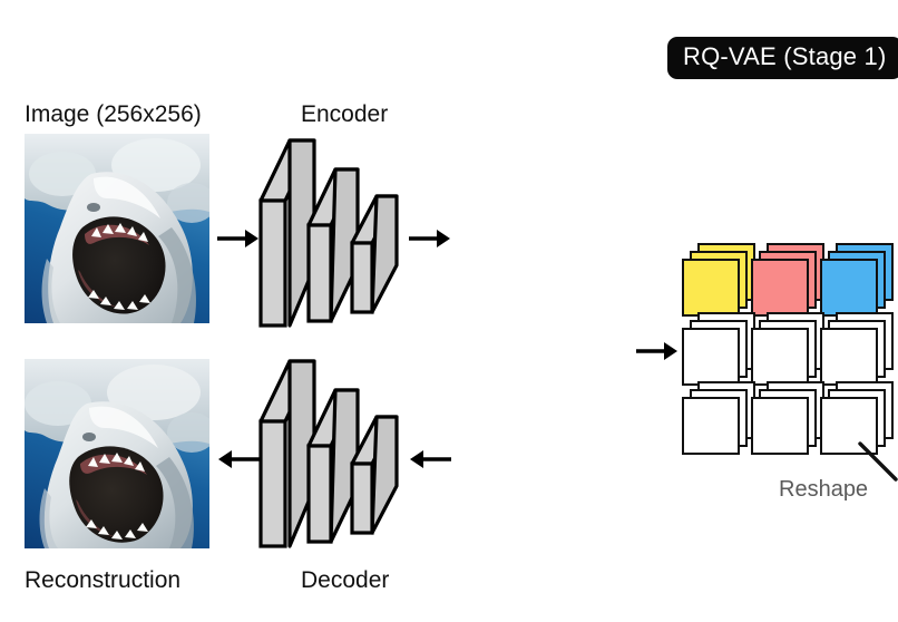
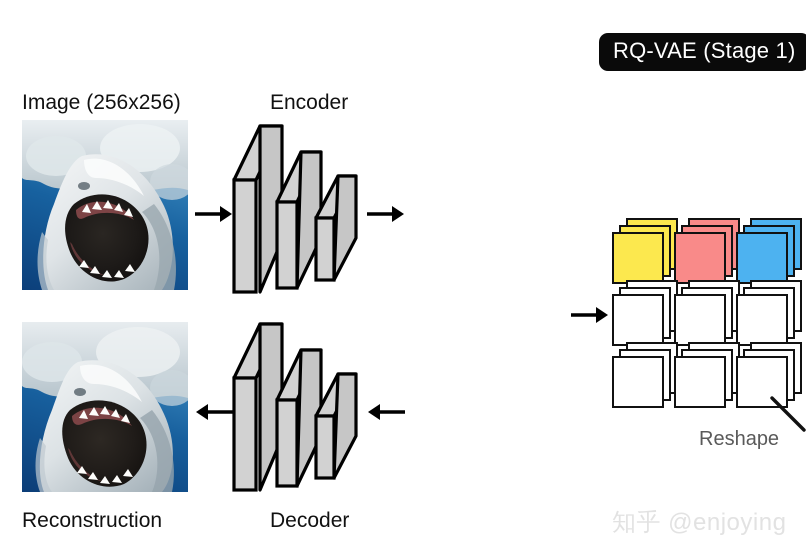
  RQ-VAE (Stage 1)
  Image (256x256)
  Encoder
  Reconstruction
  Decoder
  Reshape
+ 知乎 @enjoying
